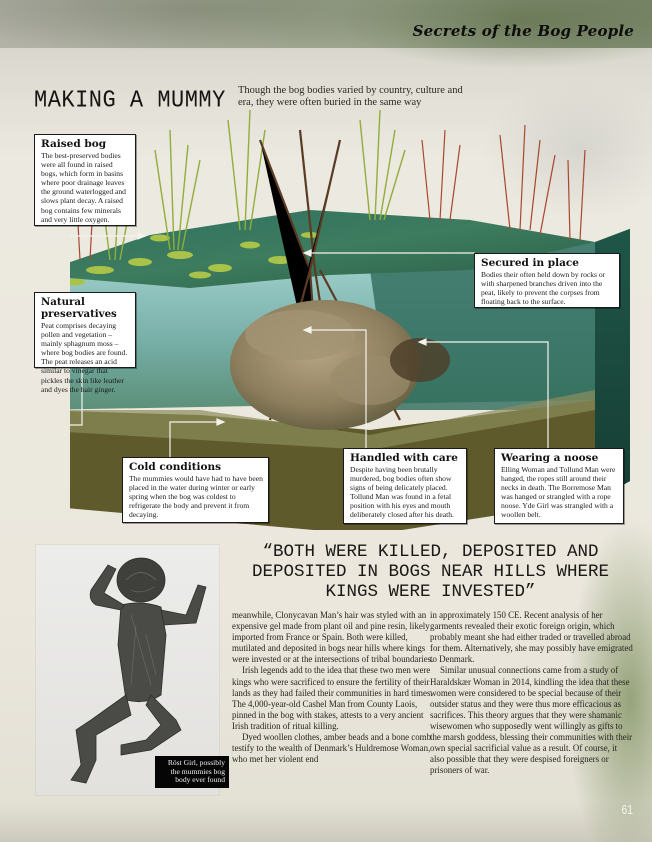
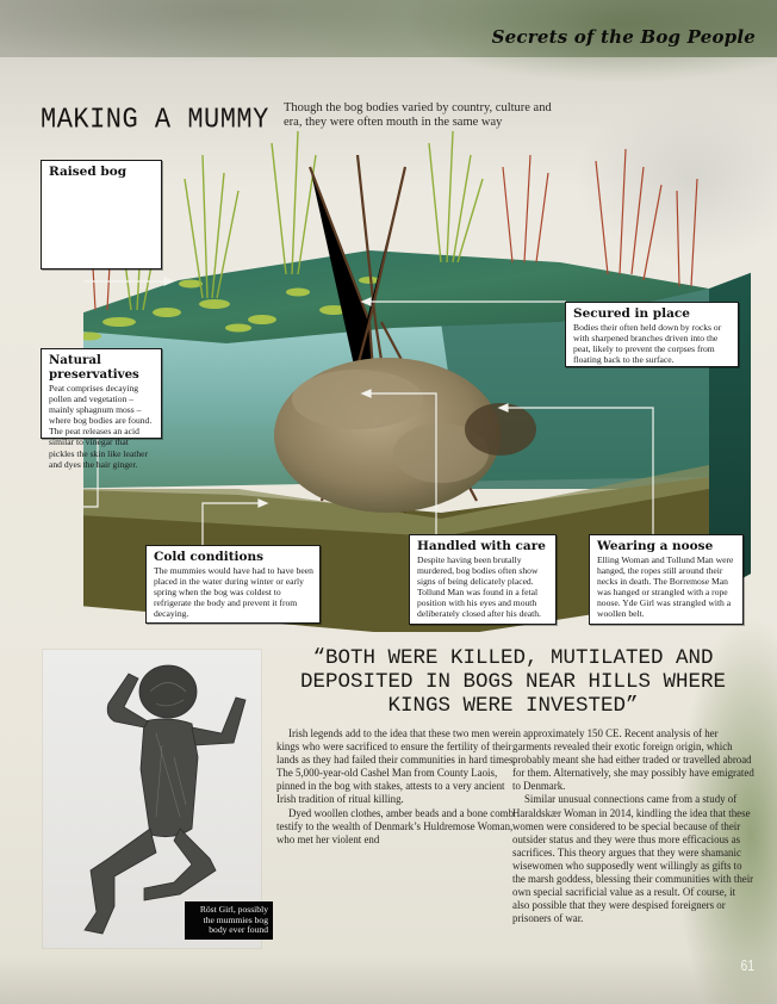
  Secrets of the Bog People
  MAKING A MUMMY
- Though the bog bodies varied by country, culture and era, they were often buried in the same way
+ Though the bog bodies varied by country, culture and era, they were often mouth in the same way
  Raised bog
- The best-preserved bodies were all found in raised bogs, which form in basins where poor drainage leaves the ground waterlogged and slows plant decay. A raised bog contains few minerals and very little oxygen.
  Natural preservatives
  Peat comprises decaying pollen and vegetation – mainly sphagnum moss – where bog bodies are found. The peat releases an acid similar to vinegar that pickles the skin like leather and dyes the hair ginger.
  Secured in place
  Bodies their often held down by rocks or with sharpened branches driven into the peat, likely to prevent the corpses from floating back to the surface.
  Cold conditions
  The mummies would have had to have been placed in the water during winter or early spring when the bog was coldest to refrigerate the body and prevent it from decaying.
  Handled with care
  Despite having been brutally murdered, bog bodies often show signs of being delicately placed. Tollund Man was found in a fetal position with his eyes and mouth deliberately closed after his death.
  Wearing a noose
  Elling Woman and Tollund Man were hanged, the ropes still around their necks in death. The Borremose Man was hanged or strangled with a rope noose. Yde Girl was strangled with a woollen belt.
  Röst Girl, possibly the mummies bog body ever found
- “BOTH WERE KILLED, DEPOSITED AND DEPOSITED IN BOGS NEAR HILLS WHERE KINGS WERE INVESTED”
+ “BOTH WERE KILLED, MUTILATED AND DEPOSITED IN BOGS NEAR HILLS WHERE KINGS WERE INVESTED”
- meanwhile, Clonycavan Man’s hair was styled with an expensive gel made from plant oil and pine resin, likely imported from France or Spain. Both were killed, mutilated and deposited in bogs near hills where kings were invested or at the intersections of tribal boundaries.
- Irish legends add to the idea that these two men were kings who were sacrificed to ensure the fertility of their lands as they had failed their communities in hard times. The 4,000-year-old Cashel Man from County Laois, pinned in the bog with stakes, attests to a very ancient Irish tradition of ritual killing.
+ Irish legends add to the idea that these two men were kings who were sacrificed to ensure the fertility of their lands as they had failed their communities in hard times. The 5,000-year-old Cashel Man from County Laois, pinned in the bog with stakes, attests to a very ancient Irish tradition of ritual killing.
  Dyed woollen clothes, amber beads and a bone comb testify to the wealth of Denmark’s Huldremose Woman, who met her violent end
  in approximately 150 CE. Recent analysis of her garments revealed their exotic foreign origin, which probably meant she had either traded or travelled abroad for them. Alternatively, she may possibly have emigrated to Denmark.
  Similar unusual connections came from a study of Haraldskær Woman in 2014, kindling the idea that these women were considered to be special because of their outsider status and they were thus more efficacious as sacrifices. This theory argues that they were shamanic wisewomen who supposedly went willingly as gifts to the marsh goddess, blessing their communities with their own special sacrificial value as a result. Of course, it also possible that they were despised foreigners or prisoners of war.
  61
